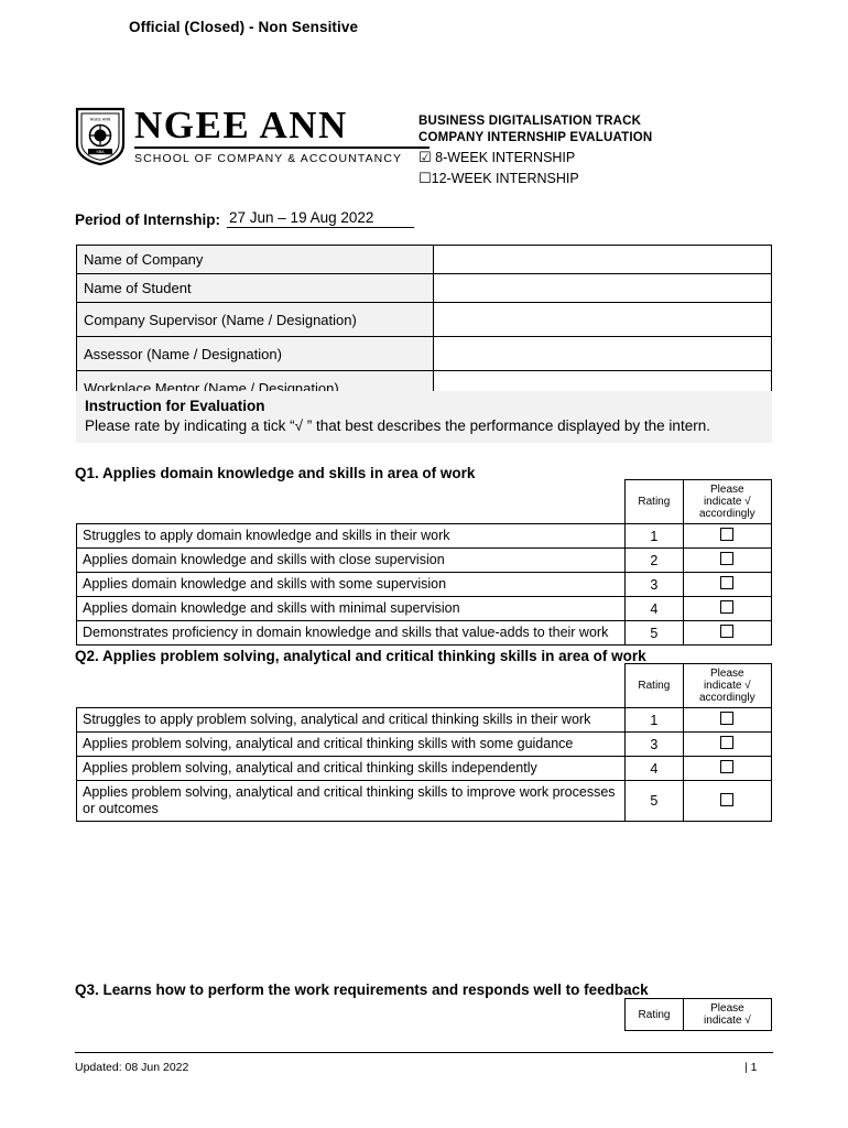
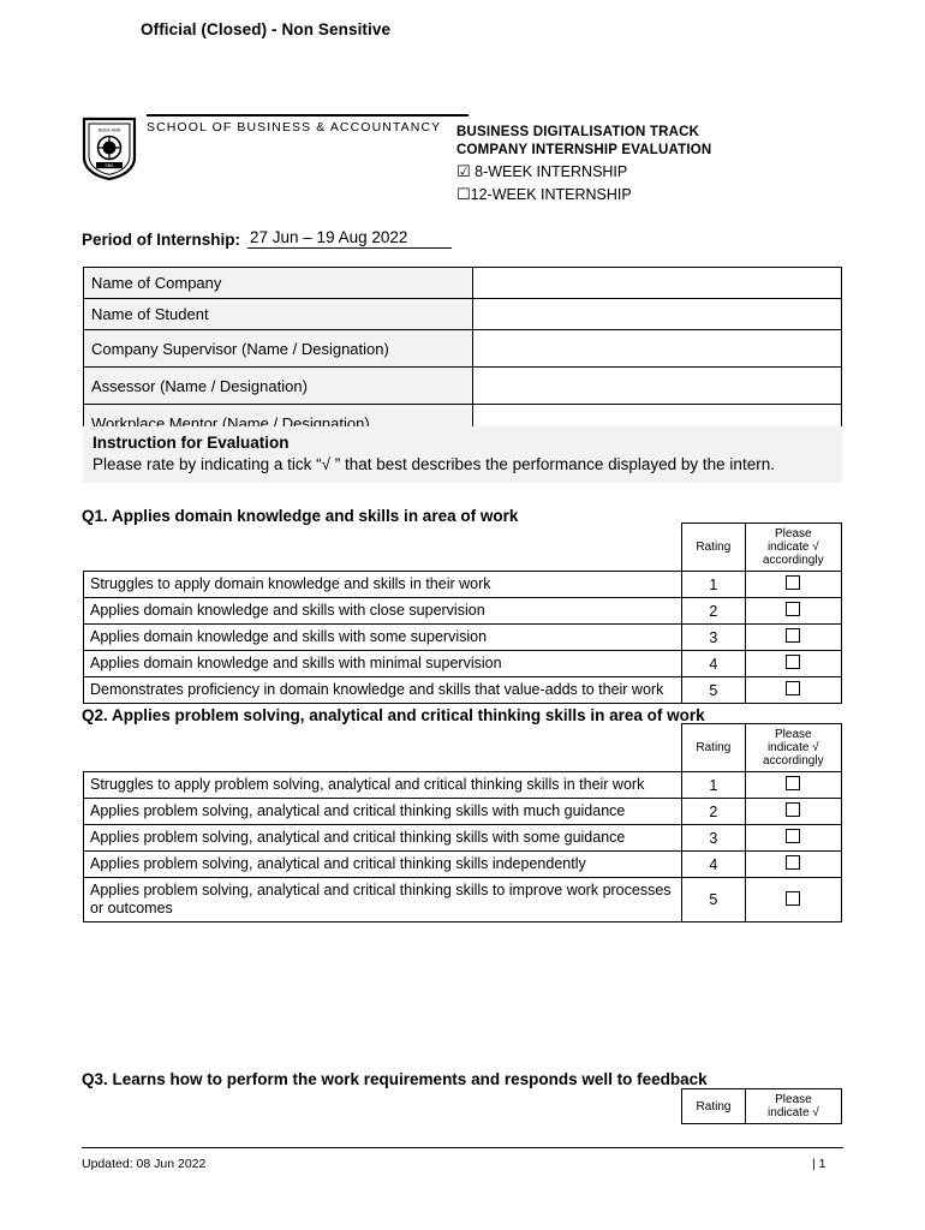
  Official (Closed) - Non Sensitive
- NGEE ANN
- SCHOOL OF COMPANY & ACCOUNTANCY
+ SCHOOL OF BUSINESS & ACCOUNTANCY
  BUSINESS DIGITALISATION TRACK
  COMPANY INTERNSHIP EVALUATION
  ☑ 8-WEEK INTERNSHIP
  ☐12-WEEK INTERNSHIP
  Period of Internship:
  27 Jun – 19 Aug 2022
  Name of Company
  Name of Student
  Company Supervisor (Name / Designation)
  Assessor (Name / Designation)
  Workplace Mentor (Name / Designation)
  Instruction for Evaluation
  Please rate by indicating a tick “√ ” that best describes the performance displayed by the intern.
  Q1. Applies domain knowledge and skills in area of work
  	Rating	Please indicate √ accordingly
  Struggles to apply domain knowledge and skills in their work	1
  Applies domain knowledge and skills with close supervision	2
  Applies domain knowledge and skills with some supervision	3
  Applies domain knowledge and skills with minimal supervision	4
  Demonstrates proficiency in domain knowledge and skills that value-adds to their work	5
  Q2. Applies problem solving, analytical and critical thinking skills in area of work
  	Rating	Please indicate √ accordingly
  Struggles to apply problem solving, analytical and critical thinking skills in their work	1
+ Applies problem solving, analytical and critical thinking skills with much guidance	2
  Applies problem solving, analytical and critical thinking skills with some guidance	3
  Applies problem solving, analytical and critical thinking skills independently	4
  Applies problem solving, analytical and critical thinking skills to improve work processes or outcomes	5
  Q3. Learns how to perform the work requirements and responds well to feedback
  	Rating	Please indicate √
  Updated: 08 Jun 2022
  | 1
